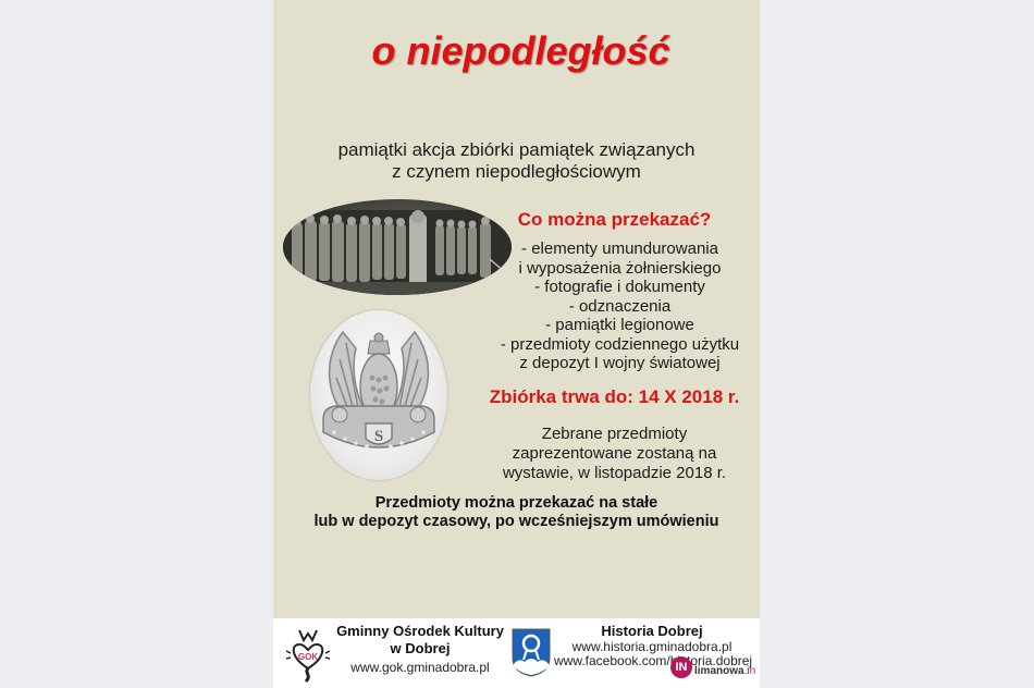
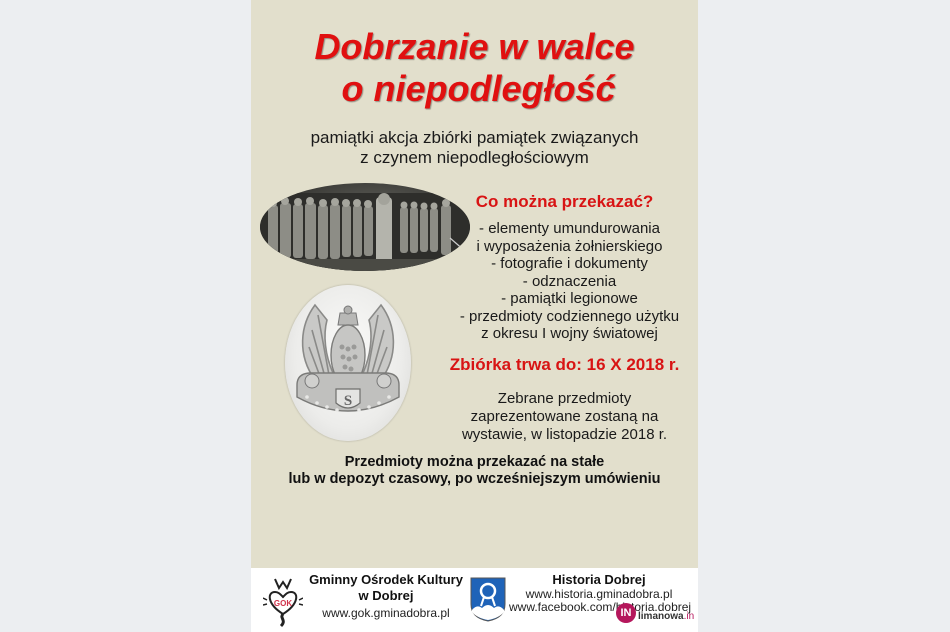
+ Dobrzanie w walce
  o niepodległość
  pamiątki akcja zbiórki pamiątek związanych
  z czynem niepodległościowym
  S
  Co można przekazać?
  - elementy umundurowania
  i wyposażenia żołnierskiego
  - fotografie i dokumenty
  - odznaczenia
  - pamiątki legionowe
  - przedmioty codziennego użytku
- z depozyt I wojny światowej
+ z okresu I wojny światowej
- Zbiórka trwa do: 14 X 2018 r.
+ Zbiórka trwa do: 16 X 2018 r.
  Zebrane przedmioty
  zaprezentowane zostaną na
  wystawie, w listopadzie 2018 r.
  Przedmioty można przekazać na stałe
  lub w depozyt czasowy, po wcześniejszym umówieniu
  GOK
  Gminny Ośrodek Kultury
  w Dobrej
  www.gok.gminadobra.pl
  Historia Dobrej
  www.historia.gminadobra.pl
  www.facebook.com/oria.dobre
  IN
  limanowa.in
